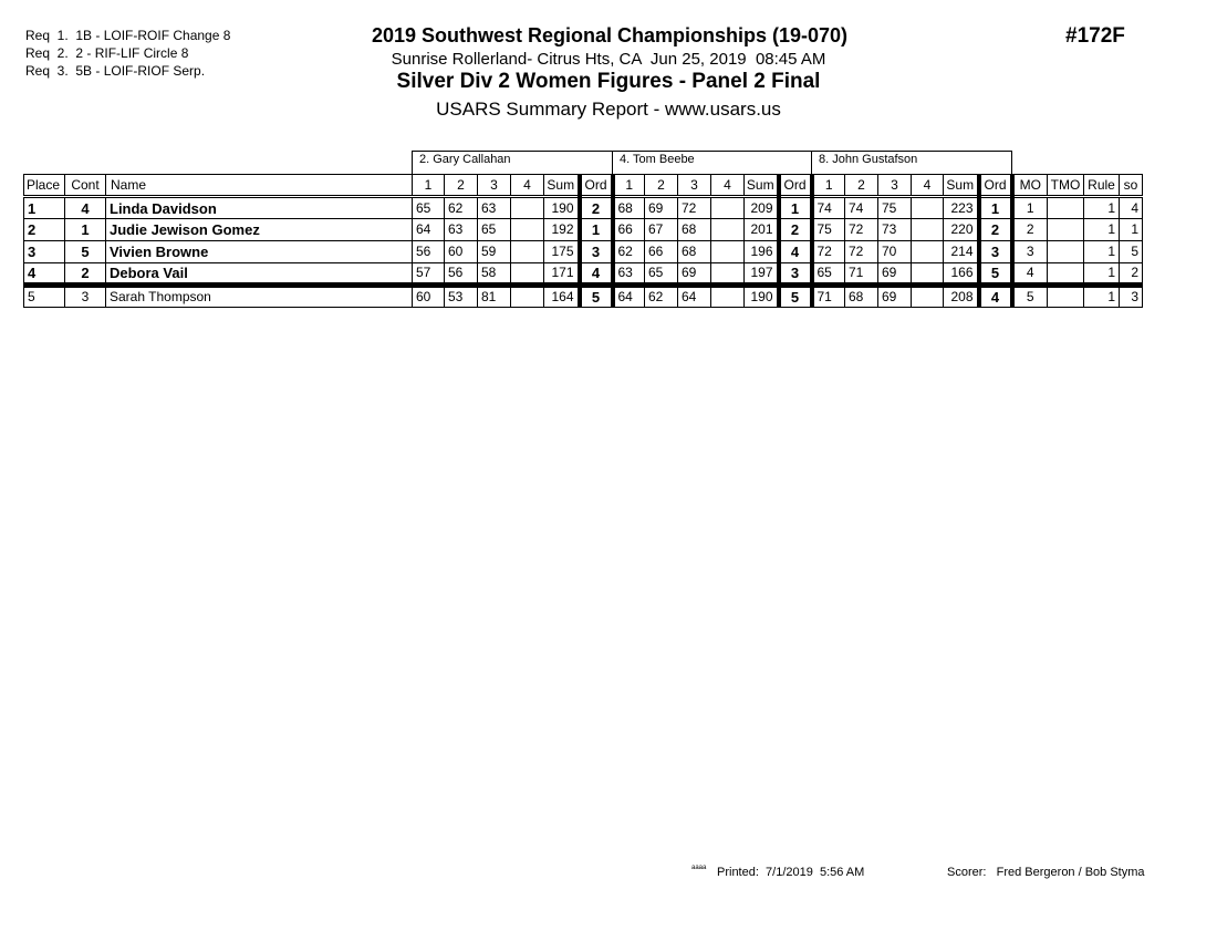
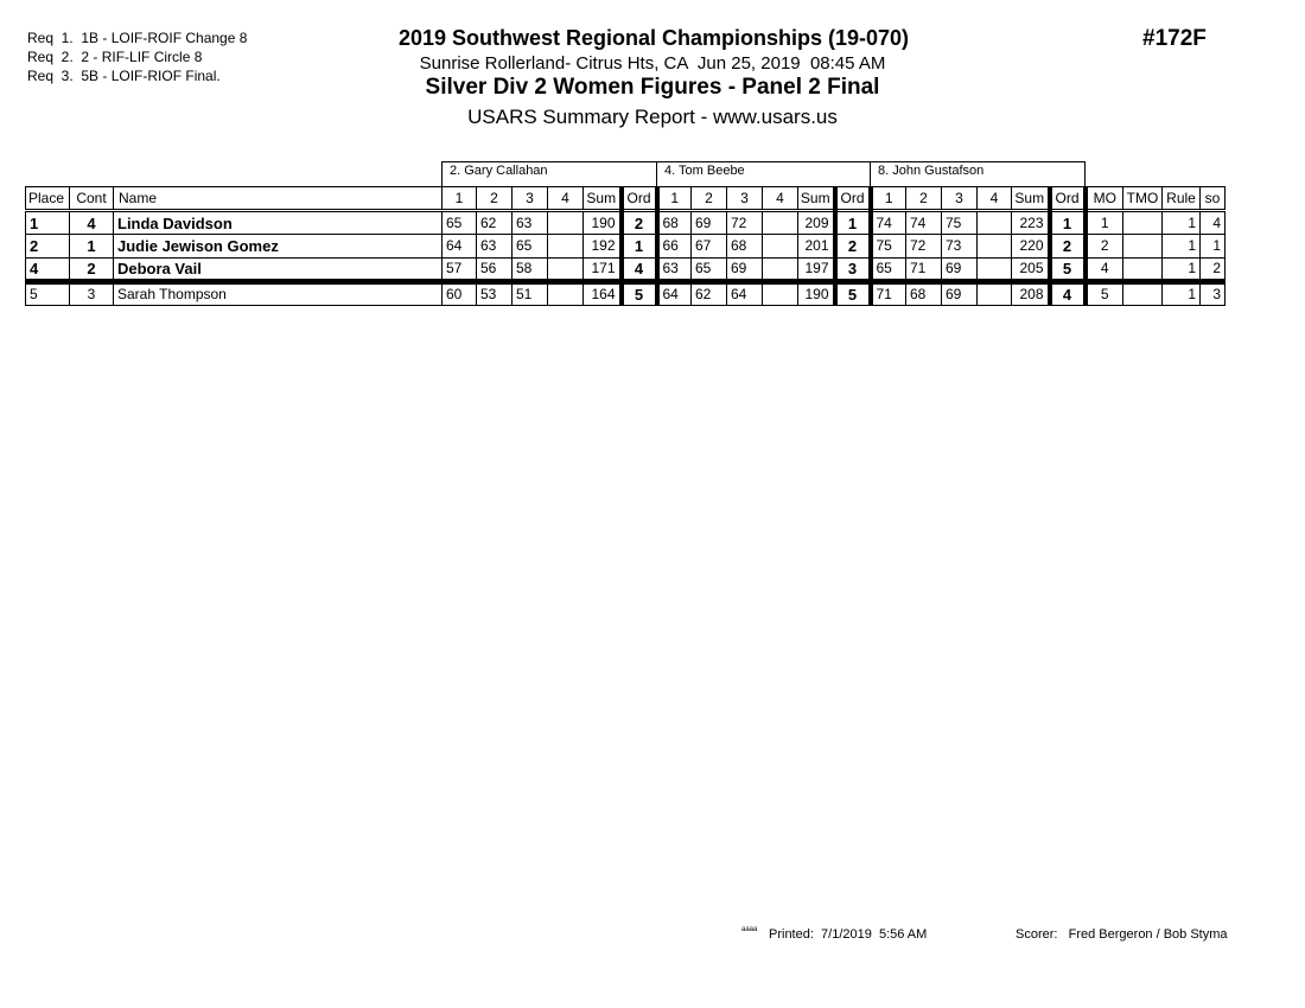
  Req 1. 1B - LOIF-ROIF Change 8
  Req 2. 2 - RIF-LIF Circle 8
- Req 3. 5B - LOIF-RIOF Serp.
+ Req 3. 5B - LOIF-RIOF Final.
  2019 Southwest Regional Championships (19-070)
  Sunrise Rollerland- Citrus Hts, CA Jun 25, 2019 08:45 AM
  Silver Div 2 Women Figures - Panel 2 Final
  USARS Summary Report - www.usars.us
  #172F
  2. Gary Callahan
  4. Tom Beebe
  8. John Gustafson
  Place	Cont	Name	1	2	3	4	Sum	Ord	1	2	3	4	Sum	Ord	1	2	3	4	Sum	Ord	MO	TMO	Rule	so
  1	4	Linda Davidson	65	62	63		190	2	68	69	72		209	1	74	74	75		223	1	1		1	4
  2	1	Judie Jewison Gomez	64	63	65		192	1	66	67	68		201	2	75	72	73		220	2	2		1	1
- 3	5	Vivien Browne	56	60	59		175	3	62	66	68		196	4	72	72	70		214	3	3		1	5
- 4	2	Debora Vail	57	56	58		171	4	63	65	69		197	3	65	71	69		166	5	4		1	2
+ 4	2	Debora Vail	57	56	58		171	4	63	65	69		197	3	65	71	69		205	5	4		1	2
- 5	3	Sarah Thompson	60	53	81		164	5	64	62	64		190	5	71	68	69		208	4	5		1	3
+ 5	3	Sarah Thompson	60	53	51		164	5	64	62	64		190	5	71	68	69		208	4	5		1	3
  Printed: 7/1/2019 5:56 AM
  Scorer: Fred Bergeron / Bob Styma
